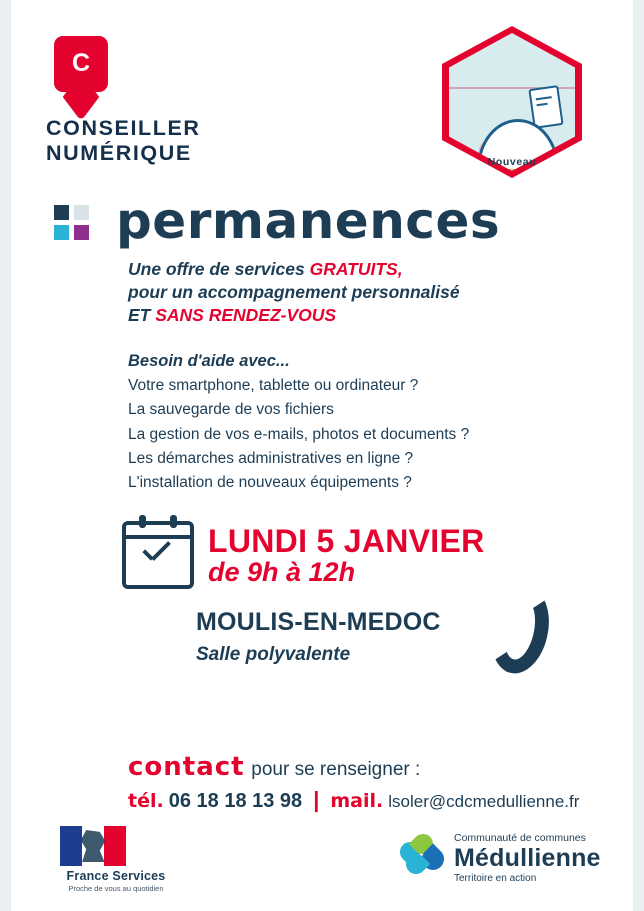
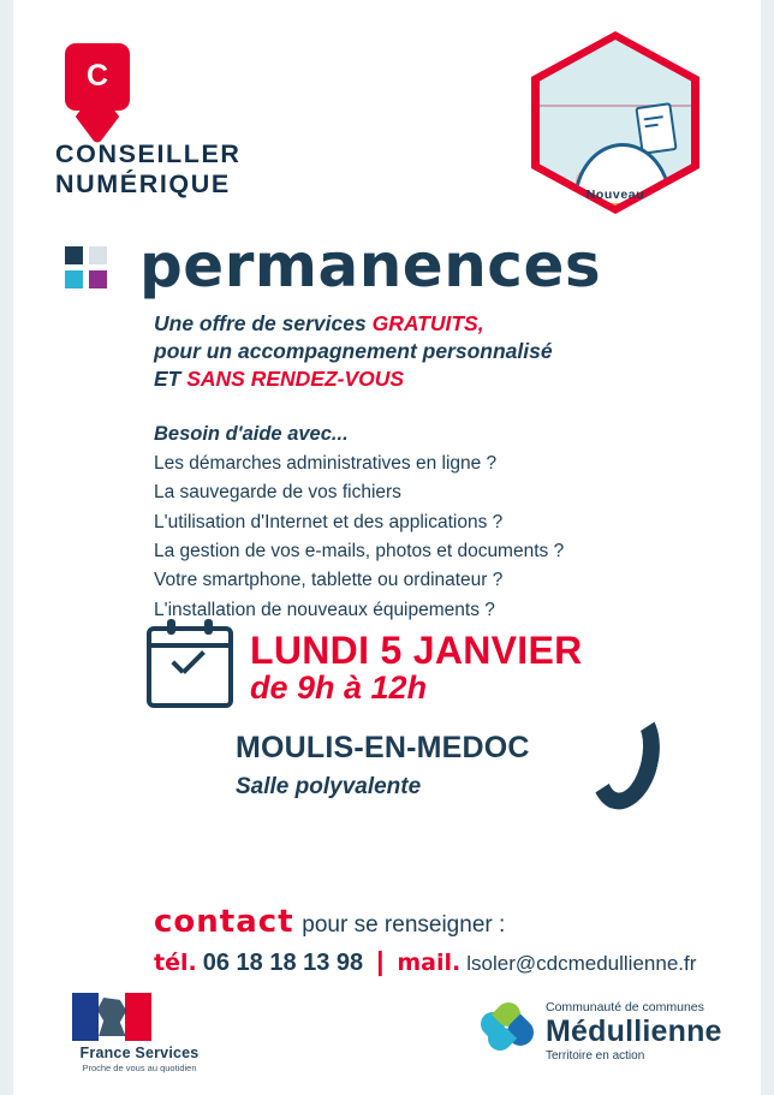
  C
  CONSEILLER
  NUMÉRIQUE
  Nouveau
  permanences
  Une offre de services GRATUITS,
  pour un accompagnement personnalisé
  ET SANS RENDEZ-VOUS
  Besoin d'aide avec...
- Votre smartphone, tablette ou ordinateur ?
+ Les démarches administratives en ligne ?
  La sauvegarde de vos fichiers
+ L'utilisation d'Internet et des applications ?
  La gestion de vos e-mails, photos et documents ?
- Les démarches administratives en ligne ?
+ Votre smartphone, tablette ou ordinateur ?
  L'installation de nouveaux équipements ?
  LUNDI 5 JANVIER
  de 9h à 12h
  MOULIS-EN-MEDOC
  Salle polyvalente
  contact pour se renseigner :
  tél. 06 18 18 13 98 | mail. lsoler@cdcmedullienne.fr
  France Services
  Proche de vous au quotidien
  Communauté de communes
  Médullienne
  Territoire en action
